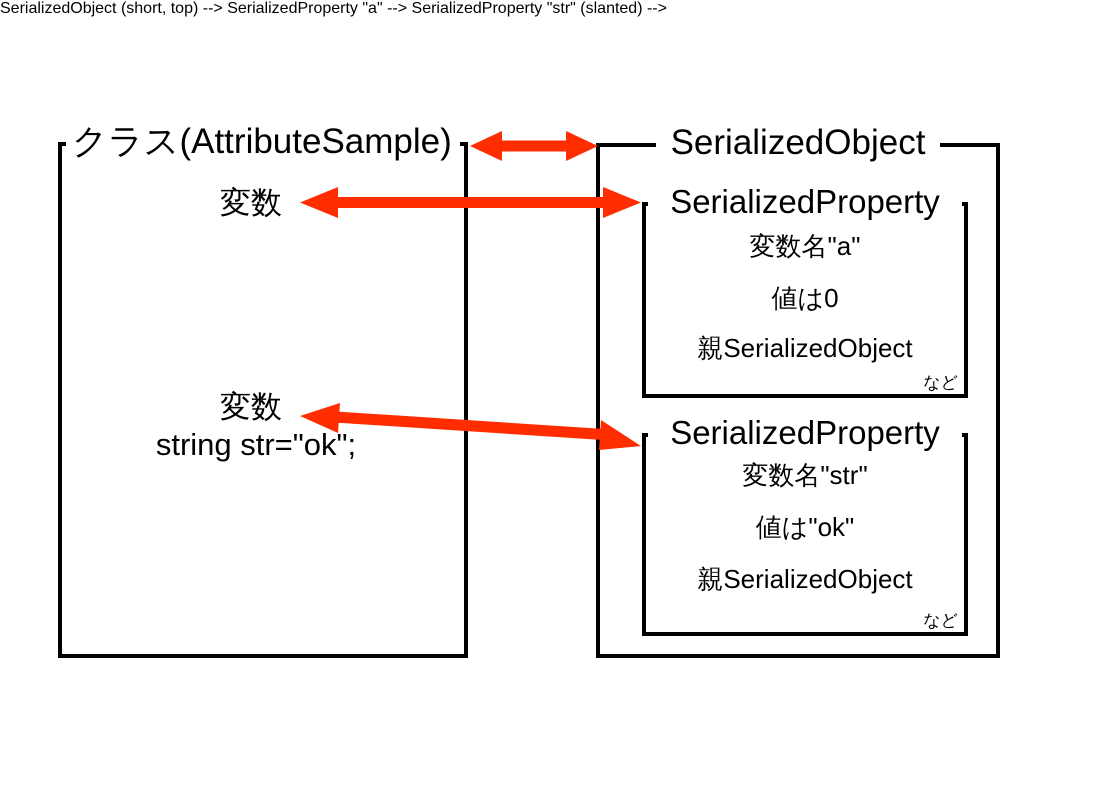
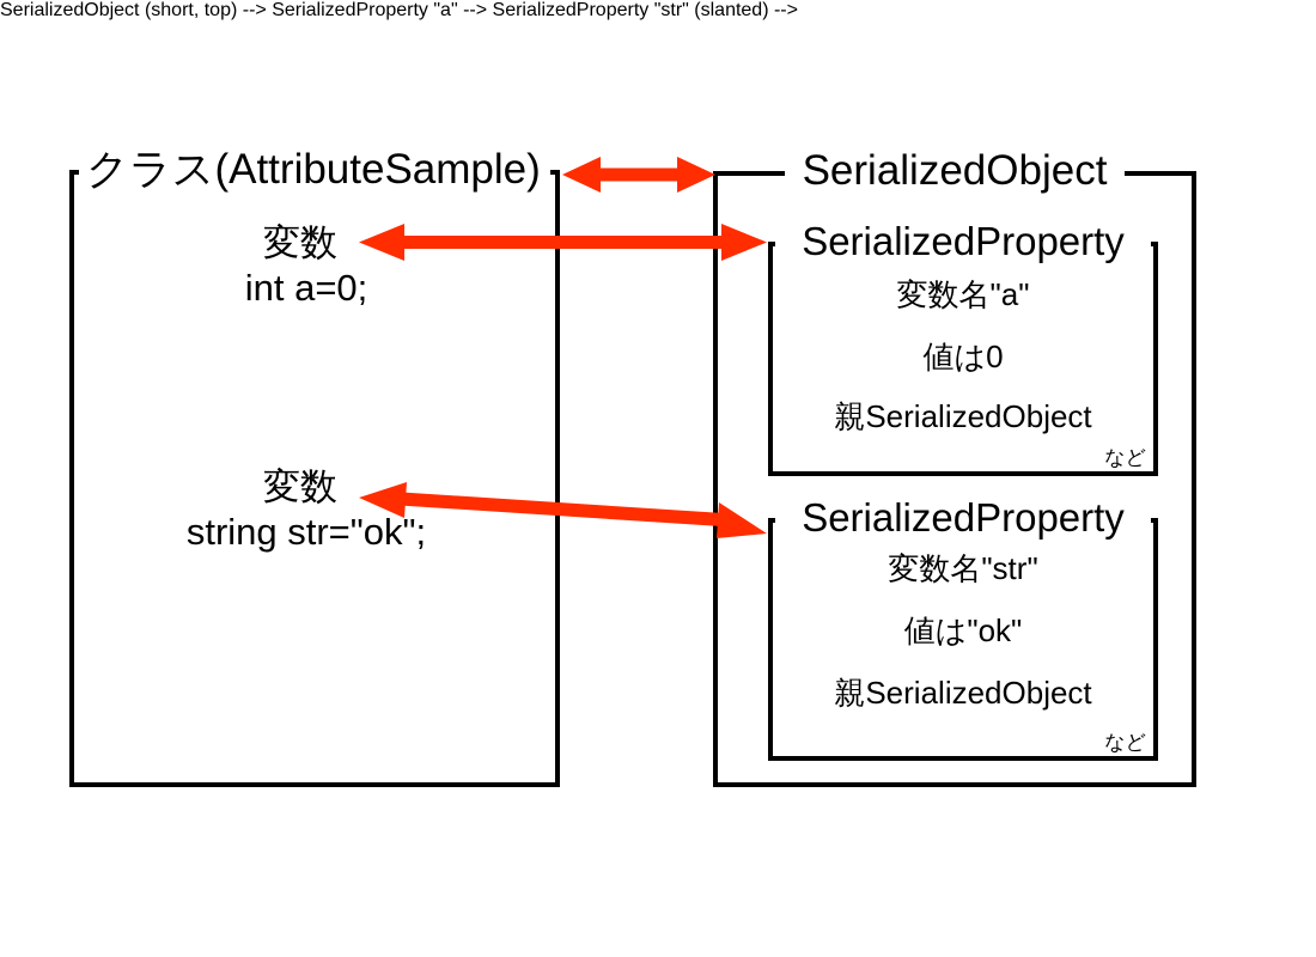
  クラス(AttributeSample)
  変数
+ int a=0;
  変数
  string str="ok";
  SerializedObject
  SerializedProperty
  変数名"a"
  値は0
  親SerializedObject
  など
  SerializedProperty
  変数名"str"
  値は"ok"
  親SerializedObject
  など
  SerializedObject (short, top) --> SerializedProperty "a" --> SerializedProperty "str" (slanted) -->
